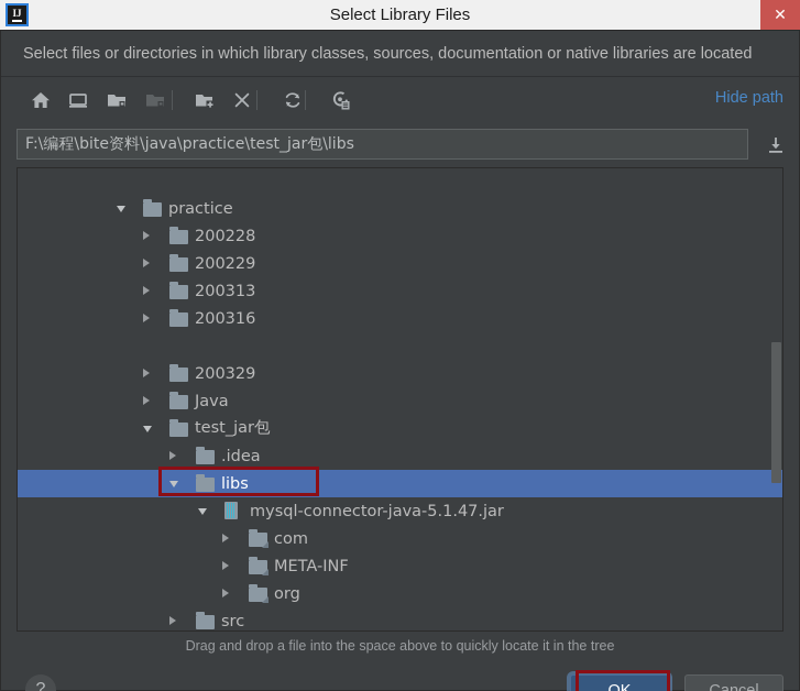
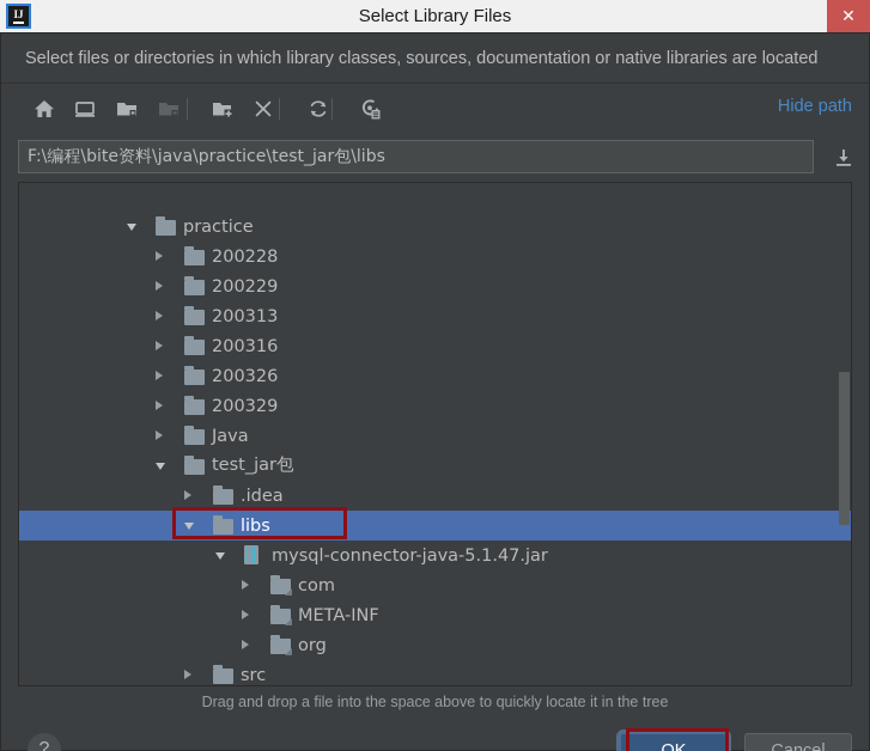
  IJ
  Select Library Files
  ✕
  Select files or directories in which library classes, sources, documentation or native libraries are located
  Hide path
  F:\编程\bite资料\java\practice\test_jar包\libs
  practice
  200228
  200229
  200313
  200316
+ 200326
  200329
  Java
  test_jar包
  .idea
  libs
  mysql-connector-java-5.1.47.jar
  com
  META-INF
  org
  src
  Drag and drop a file into the space above to quickly locate it in the tree
  ?
